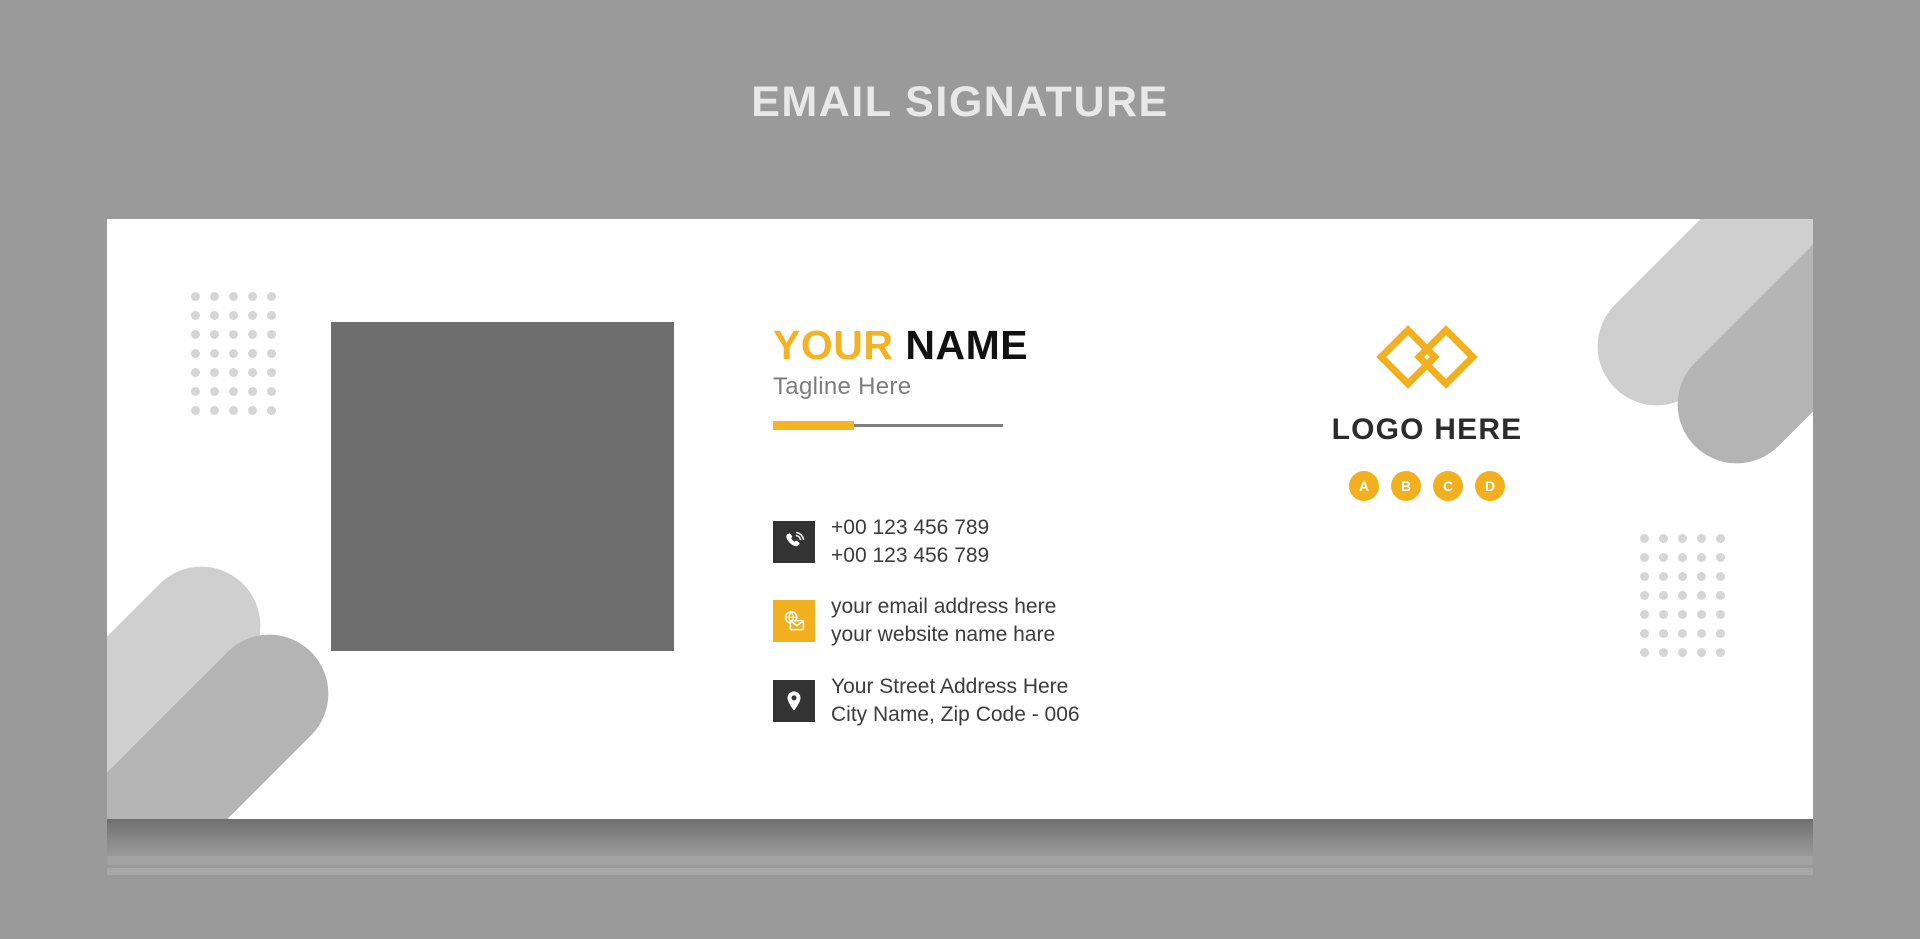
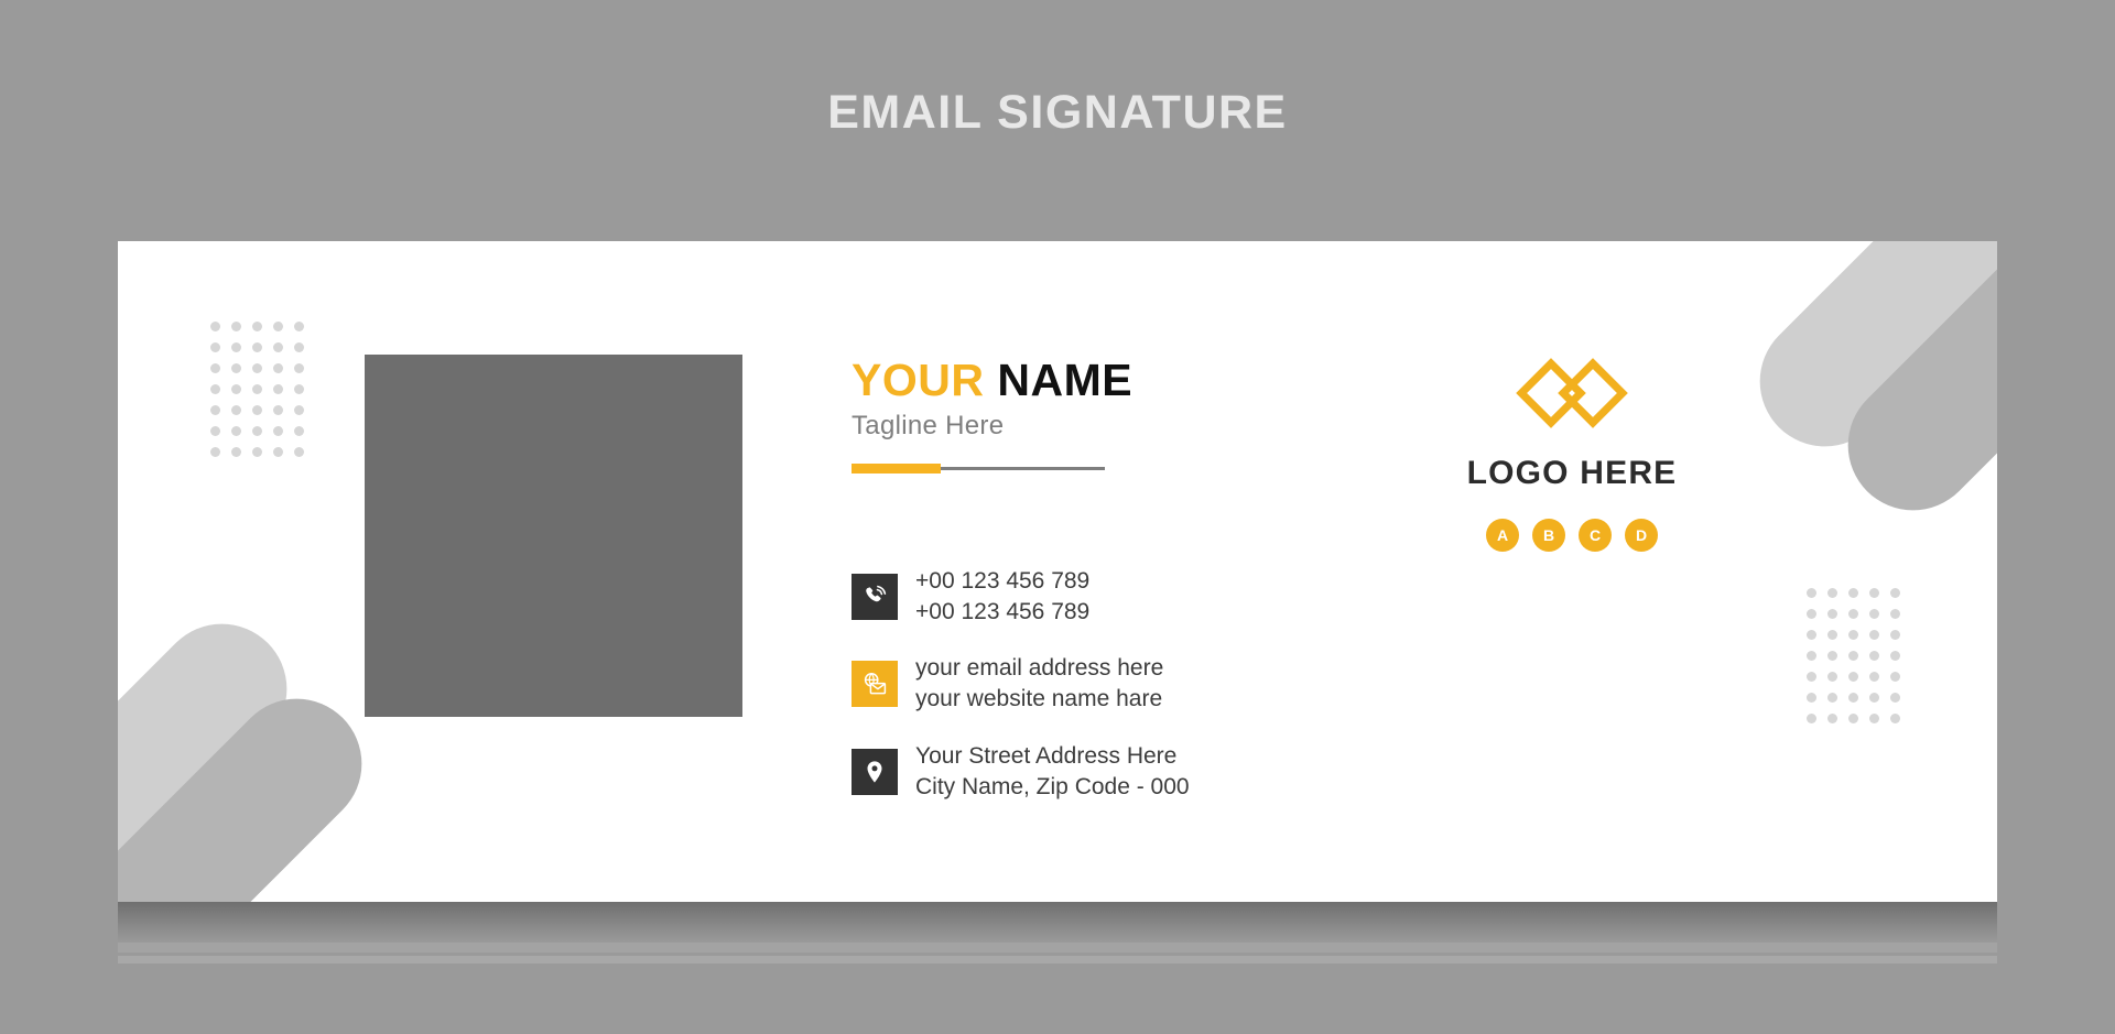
  EMAIL SIGNATURE
  YOUR NAME
  Tagline Here
  +00 123 456 789
  +00 123 456 789
  your email address here
  your website name hare
  Your Street Address Here
- City Name, Zip Code - 006
+ City Name, Zip Code - 000
  LOGO HERE
  A
  B
  C
  D
